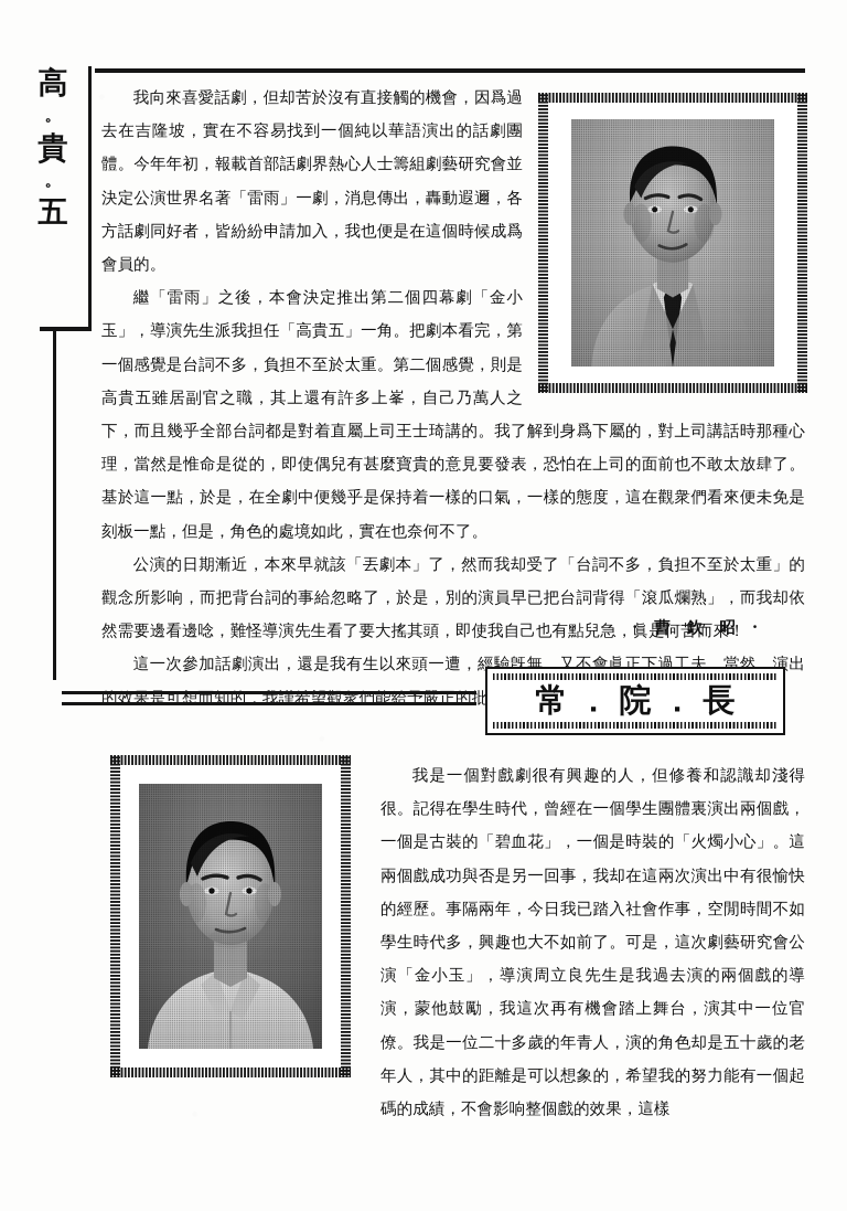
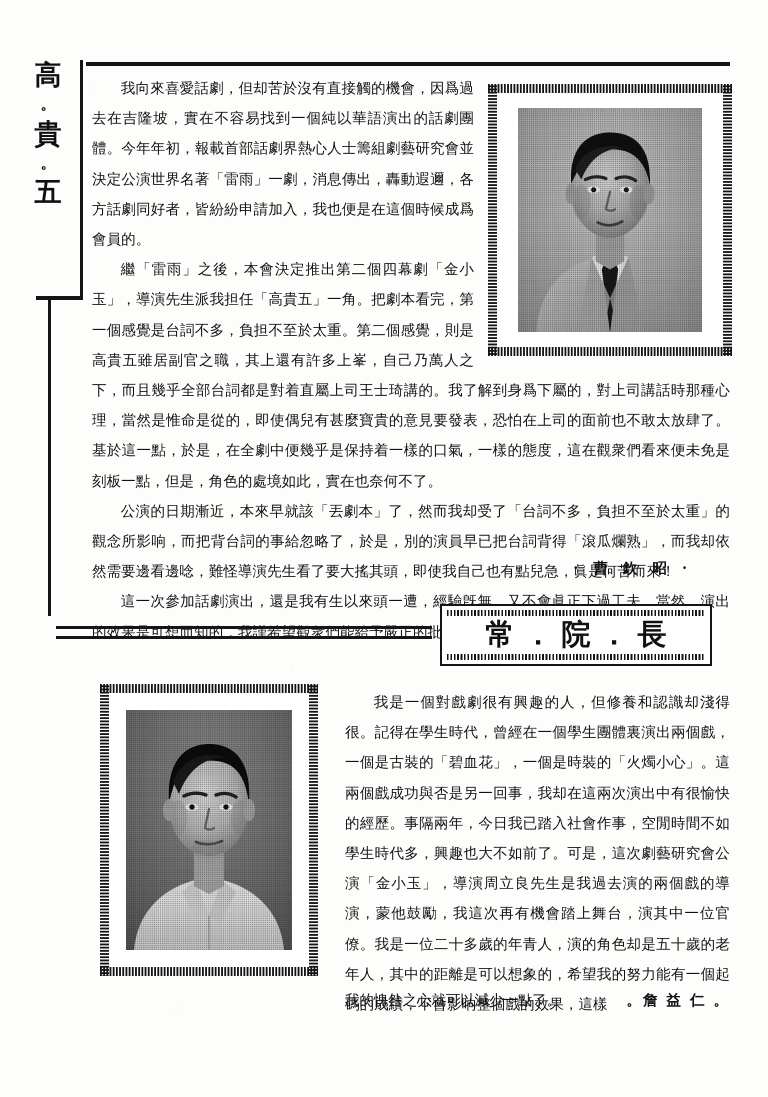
  高
  。
  貴
  。
  五
  我向來喜愛話劇，但却苦於沒有直接觸的機會，因爲過去在吉隆坡，實在不容易找到一個純以華語演出的話劇團體。今年年初，報載首部話劇界熱心人士籌組劇藝研究會並決定公演世界名著「雷雨」一劇，消息傳出，轟動遐邇，各方話劇同好者，皆紛紛申請加入，我也便是在這個時候成爲會員的。
  繼「雷雨」之後，本會決定推出第二個四幕劇「金小玉」，導演先生派我担任「高貴五」一角。把劇本看完，第一個感覺是台詞不多，負担不至於太重。第二個感覺，則是高貴五雖居副官之職，其上還有許多上峯，自己乃萬人之下，而且幾乎全部台詞都是對着直屬上司王士琦講的。我了解到身爲下屬的，對上司講話時那種心理，當然是惟命是從的，即使偶兒有甚麼寶貴的意見要發表，恐怕在上司的面前也不敢太放肆了。基於這一點，於是，在全劇中便幾乎是保持着一樣的口氣，一樣的態度，這在觀衆們看來便未免是刻板一點，但是，角色的處境如此，實在也奈何不了。
  公演的日期漸近，本來早就該「丟劇本」了，然而我却受了「台詞不多，負担不至於太重」的觀念所影响，而把背台詞的事給忽略了，於是，別的演員早已把台詞背得「滾瓜爛熟」，而我却依然需要邊看邊唸，難怪導演先生看了要大搖其頭，即使我自己也有點兒急，眞是何苦而來！
  這一次參加話劇演出，還是我有生以來頭一遭，經驗旣無，又不會眞正下過工夫，當然，演出的效果是可想而知的，我謹希望觀衆們能給予嚴正的批
  · 曹 欽 昭 ·
  常．院．長
  我是一個對戲劇很有興趣的人，但修養和認識却淺得很。記得在學生時代，曾經在一個學生團體裏演出兩個戲，一個是古裝的「碧血花」，一個是時裝的「火燭小心」。這兩個戲成功與否是另一回事，我却在這兩次演出中有很愉快的經歷。事隔兩年，今日我已踏入社會作事，空閒時間不如學生時代多，興趣也大不如前了。可是，這次劇藝研究會公演「金小玉」，導演周立良先生是我過去演的兩個戲的導演，蒙他鼓勵，我這次再有機會踏上舞台，演其中一位官僚。我是一位二十多歲的年青人，演的角色却是五十歲的老年人，其中的距離是可以想象的，希望我的努力能有一個起碼的成績，不會影响整個戲的效果，這樣
+ 我的愧咎之心就可以減少一點了。
+ 。詹 益 仁 。
